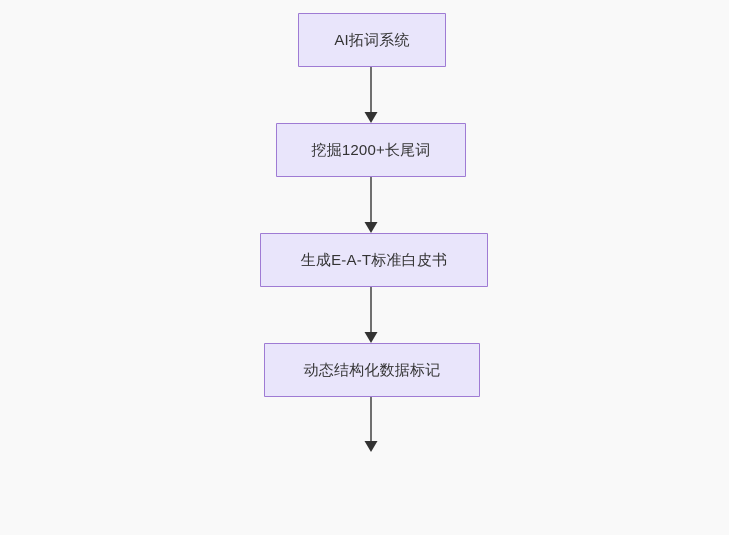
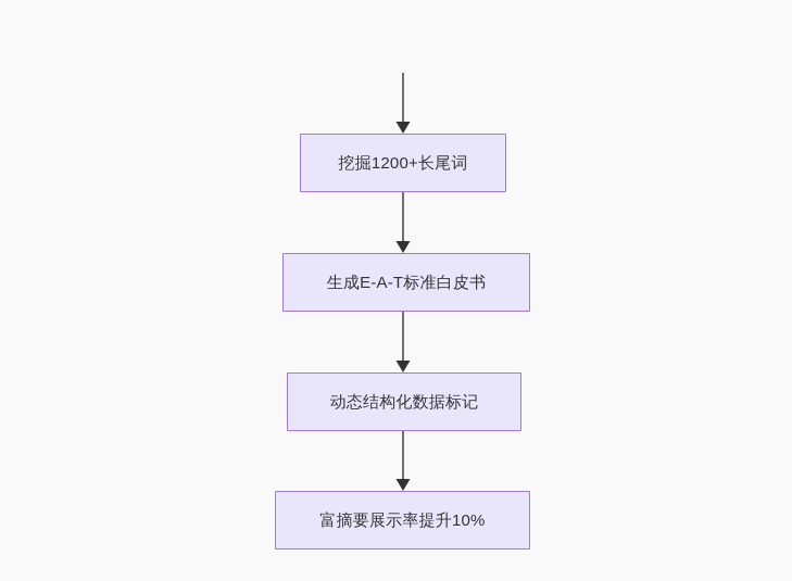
- AI拓词系统
  挖掘1200+长尾词
  生成E-A-T标准白皮书
  动态结构化数据标记
+ 富摘要展示率提升10%
